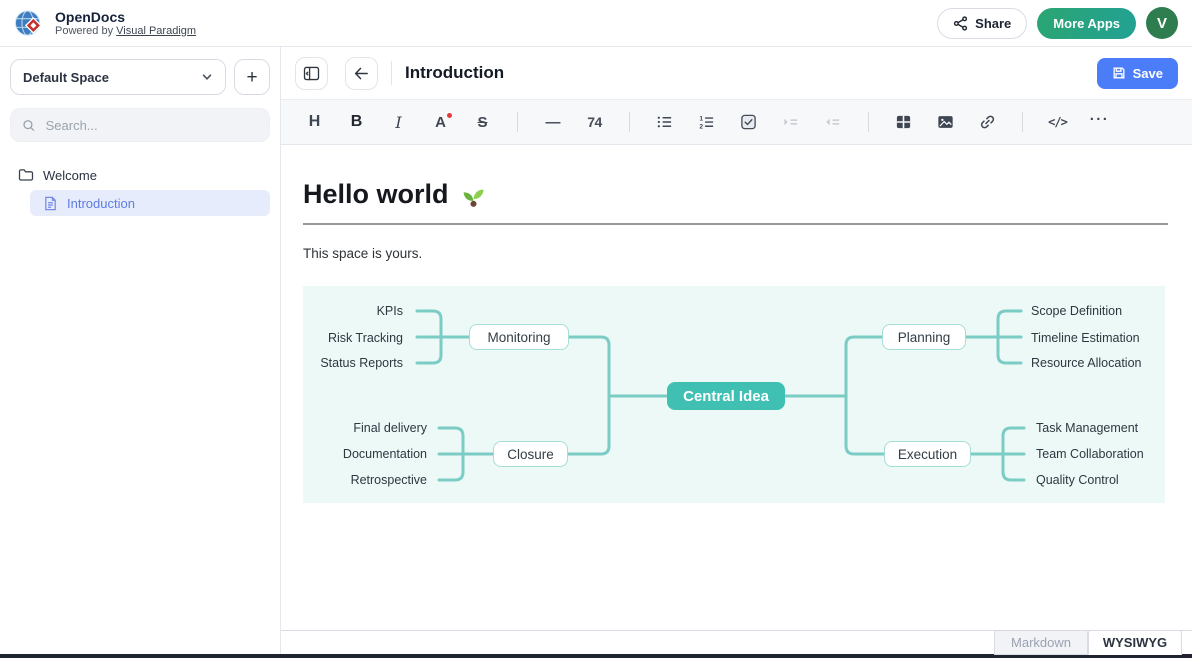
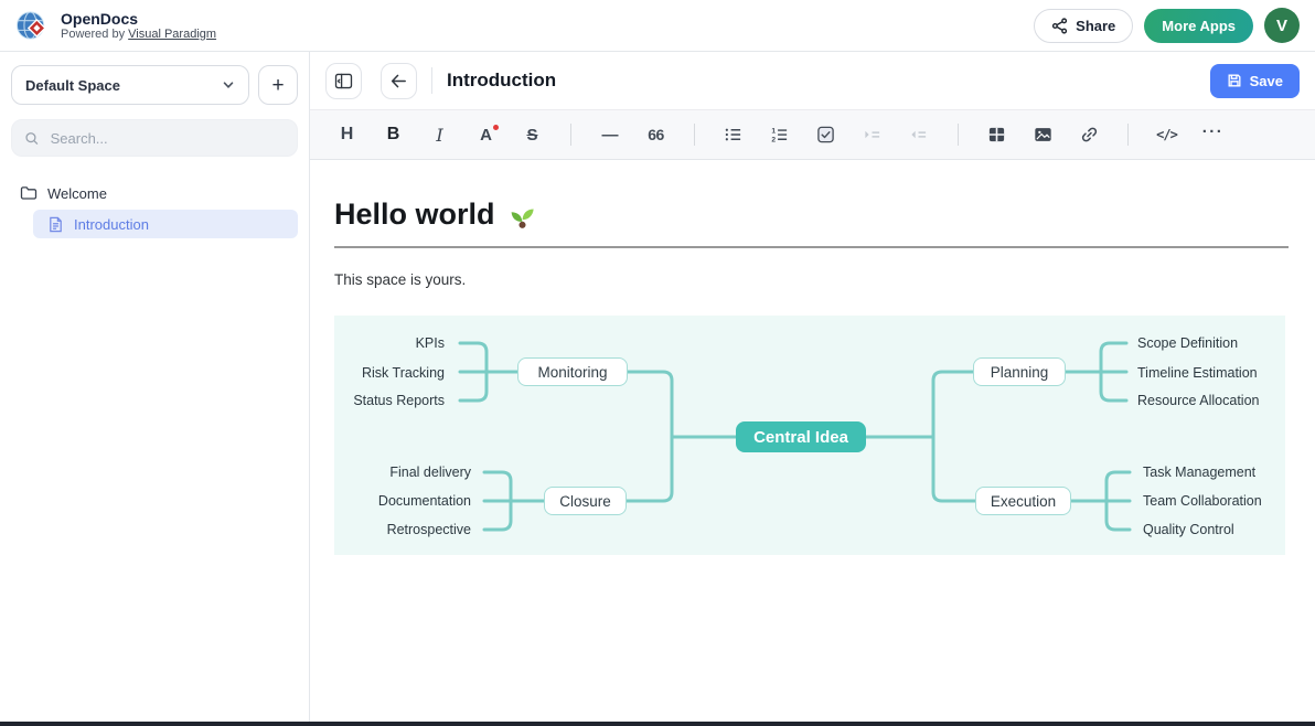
  OpenDocs
  Powered by Visual Paradigm
  Share
  More Apps
  V
  Default Space
  +
  Search...
  Welcome
  Introduction
  Introduction
  Save
  H
  B
  I
  A
  S
  —
- 74
+ 66
  </>
  ···
  Hello world
  This space is yours.
  Central Idea
  Monitoring
  Planning
  Closure
  Execution
  KPIs
  Risk Tracking
  Status Reports
  Scope Definition
  Timeline Estimation
  Resource Allocation
  Final delivery
  Documentation
  Retrospective
  Task Management
  Team Collaboration
  Quality Control
- Markdown
- WYSIWYG
